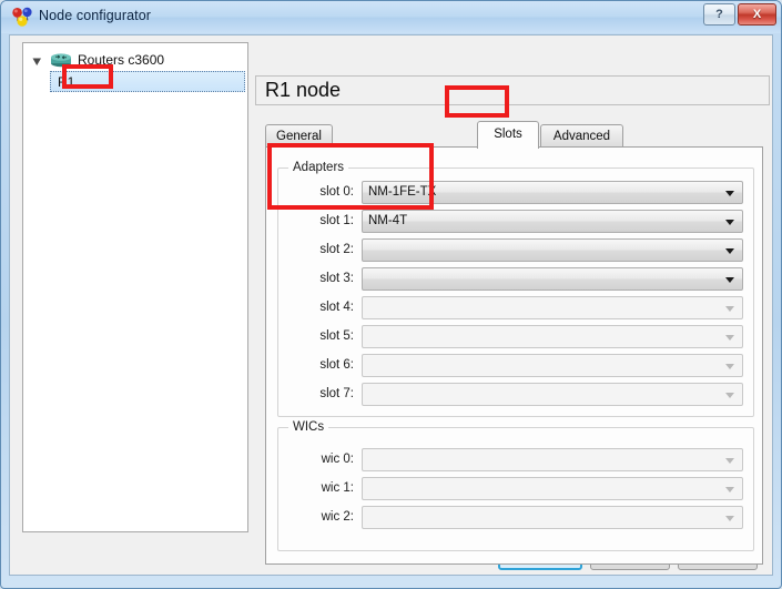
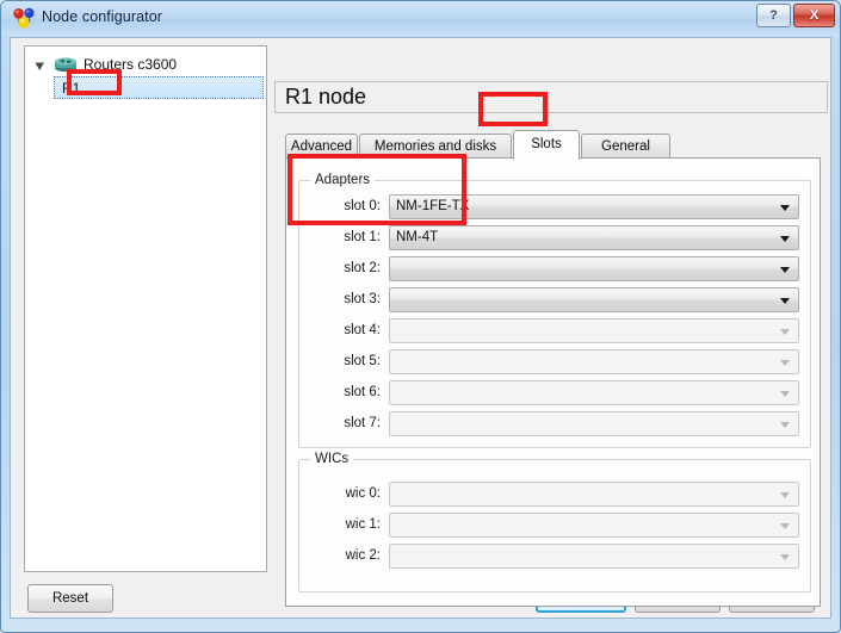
  Node configurator
  ?
  X
  Routers c3600
  R1
  R1 node
- General
+ Advanced
+ Memories and disks
  Slots
- Advanced
+ General
  Adapters
  slot 0:
  NM-1FE-TX
  slot 1:
  NM-4T
  slot 2:
  slot 3:
  slot 4:
  slot 5:
  slot 6:
  slot 7:
  WICs
  wic 0:
  wic 1:
  wic 2:
+ Reset
